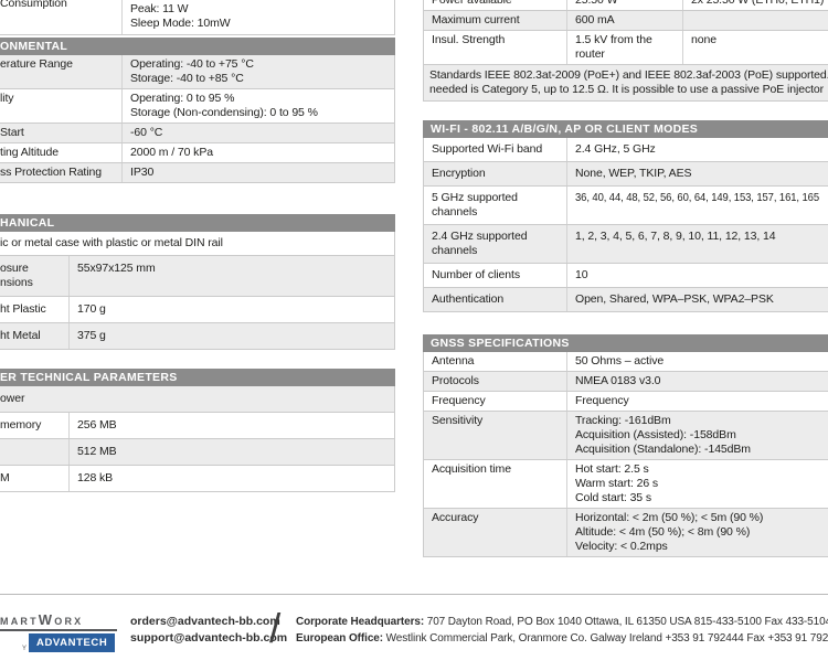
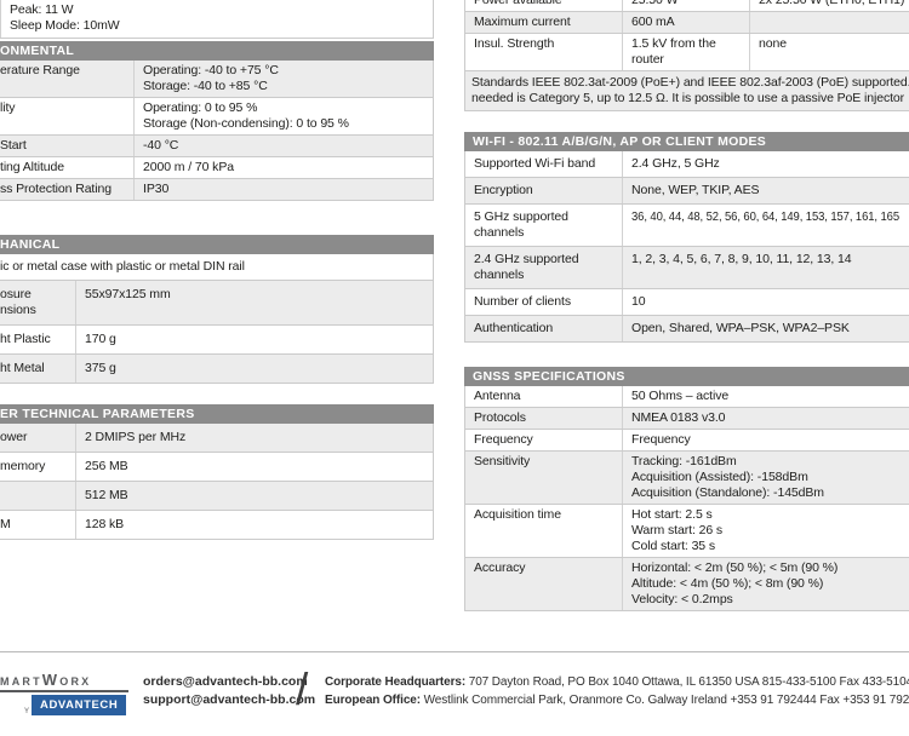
- Consumption
  Peak: 11 W
  Sleep Mode: 10mW
  ONMENTAL
  erature Range
  Operating: -40 to +75 °C
  Storage: -40 to +85 °C
  lity
  Operating: 0 to 95 %
  Storage (Non-condensing): 0 to 95 %
  Start
- -60 °C
+ -40 °C
  ting Altitude
  2000 m / 70 kPa
  ss Protection Rating
  IP30
  HANICAL
  ic or metal case with plastic or metal DIN rail
  osure
  nsions
  55x97x125 mm
  ht Plastic
  170 g
  ht Metal
  375 g
  ER TECHNICAL PARAMETERS
  ower
+ 2 DMIPS per MHz
  memory
  256 MB
  512 MB
  M
  128 kB
  Power available
  25.50 W
  2x 25.50 W (ETH0, ETH1)
  Maximum current
  600 mA
  Insul. Strength
  1.5 kV from the
  router
  none
  Standards IEEE 802.3at-2009 (PoE+) and IEEE 802.3af-2003 (PoE) supported
  needed is Category 5, up to 12.5 Ω. It is possible to use a passive PoE injector
  WI-FI - 802.11 A/B/G/N, AP OR CLIENT MODES
  Supported Wi-Fi band
  2.4 GHz, 5 GHz
  Encryption
  None, WEP, TKIP, AES
  5 GHz supported
  channels
  36, 40, 44, 48, 52, 56, 60, 64, 149, 153, 157, 161, 165
  2.4 GHz supported
  channels
  1, 2, 3, 4, 5, 6, 7, 8, 9, 10, 11, 12, 13, 14
  Number of clients
  10
  Authentication
  Open, Shared, WPA–PSK, WPA2–PSK
  GNSS SPECIFICATIONS
  Antenna
  50 Ohms – active
  Protocols
  NMEA 0183 v3.0
  Frequency
  Frequency
  Sensitivity
  Tracking: -161dBm
  Acquisition (Assisted): -158dBm
  Acquisition (Standalone): -145dBm
  Acquisition time
  Hot start: 2.5 s
  Warm start: 26 s
  Cold start: 35 s
  Accuracy
  Horizontal: < 2m (50 %); < 5m (90 %)
  Altitude: < 4m (50 %); < 8m (90 %)
  Velocity: < 0.2mps
  martWorx
  ADVANTECH
  orders@advantech-bb.com
  support@advantech-bb.com
  /
  Corporate Headquarters: 707 Dayton Road, PO Box 1040 Ottawa, IL 61350 USA 815-433-5100 Fax 433-510
  European Office: Westlink Commercial Park, Oranmore Co. Galway Ireland +353 91 792444 Fax +353 91 792
